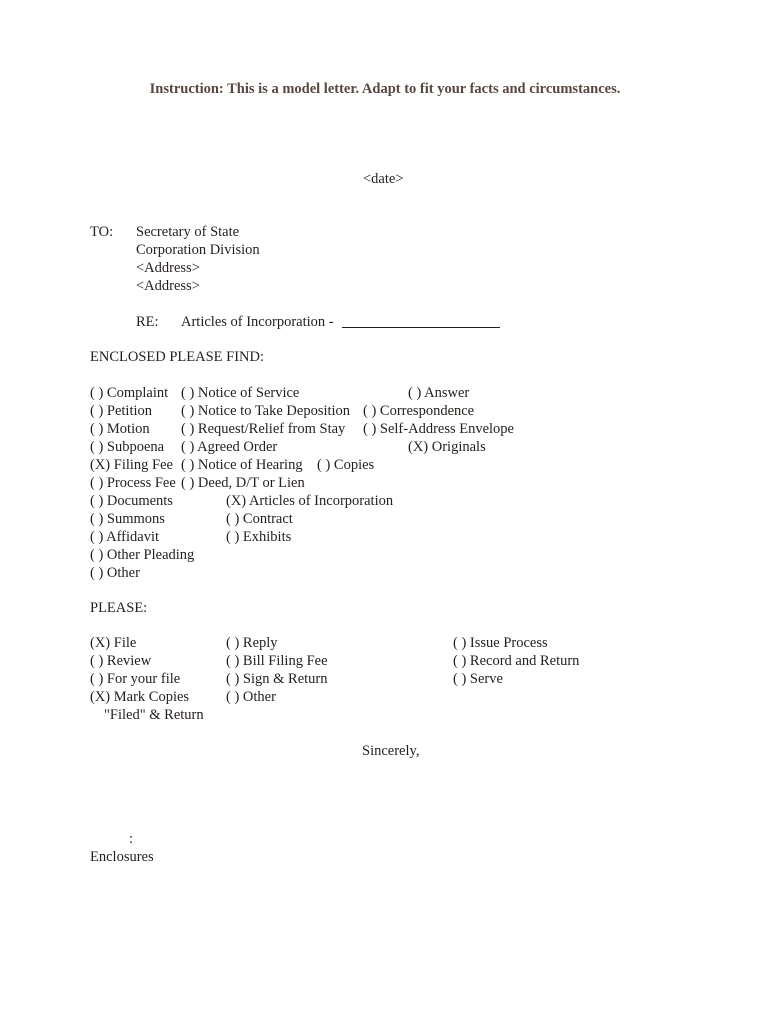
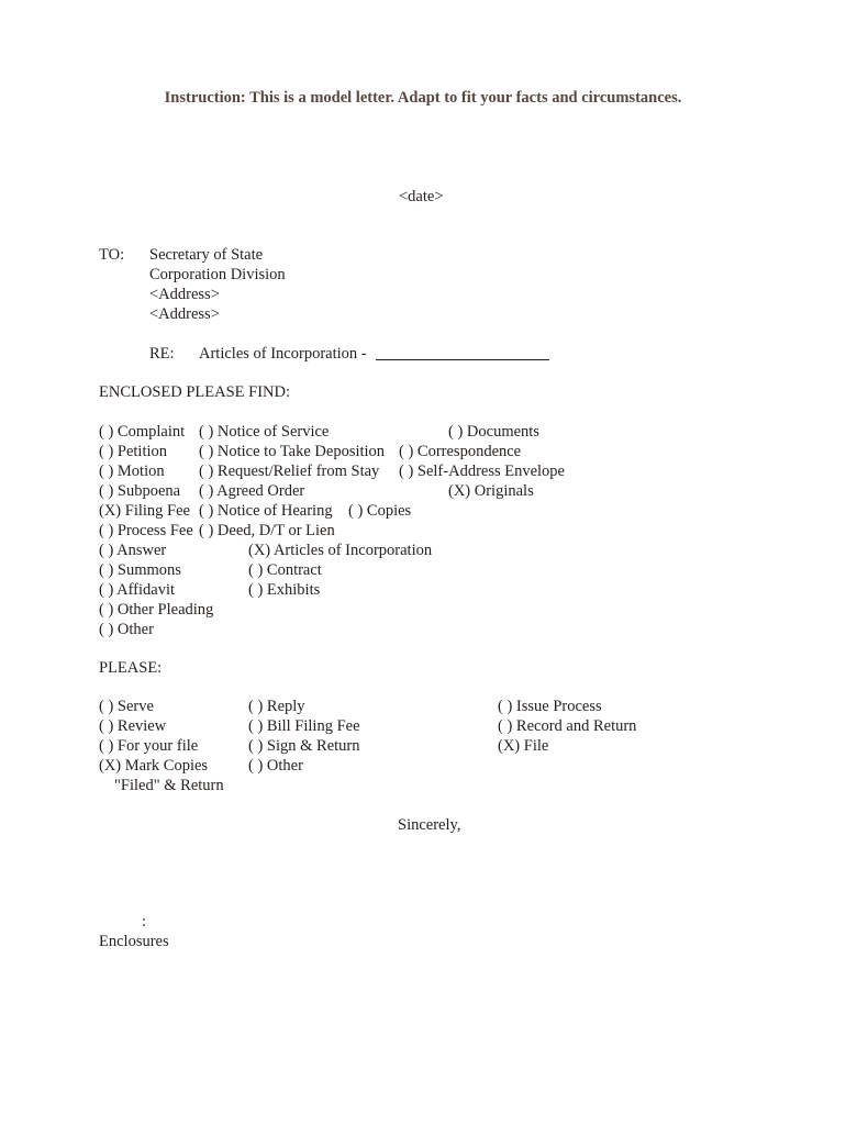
  Instruction: This is a model letter. Adapt to fit your facts and circumstances.
  <date>
  TO:
  Secretary of State
  Corporation Division
  <Address>
  <Address>
  RE:
  Articles of Incorporation -
  ENCLOSED PLEASE FIND:
  ( ) Complaint
  ( ) Notice of Service
- ( ) Answer
+ ( ) Documents
  ( ) Petition
  ( ) Notice to Take Deposition
  ( ) Correspondence
  ( ) Motion
  ( ) Request/Relief from Stay
  ( ) Self-Address Envelope
  ( ) Subpoena
  ( ) Agreed Order
  (X) Originals
  (X) Filing Fee
  ( ) Notice of Hearing
  ( ) Copies
  ( ) Process Fee
  ( ) Deed, D/T or Lien
- ( ) Documents
+ ( ) Answer
  (X) Articles of Incorporation
  ( ) Summons
  ( ) Contract
  ( ) Affidavit
  ( ) Exhibits
  ( ) Other Pleading
  ( ) Other
  PLEASE:
- (X) File
+ ( ) Serve
  ( ) Reply
  ( ) Issue Process
  ( ) Review
  ( ) Bill Filing Fee
  ( ) Record and Return
  ( ) For your file
  ( ) Sign & Return
- ( ) Serve
+ (X) File
  (X) Mark Copies
  ( ) Other
  "Filed" & Return
  Sincerely,
  :
  Enclosures
